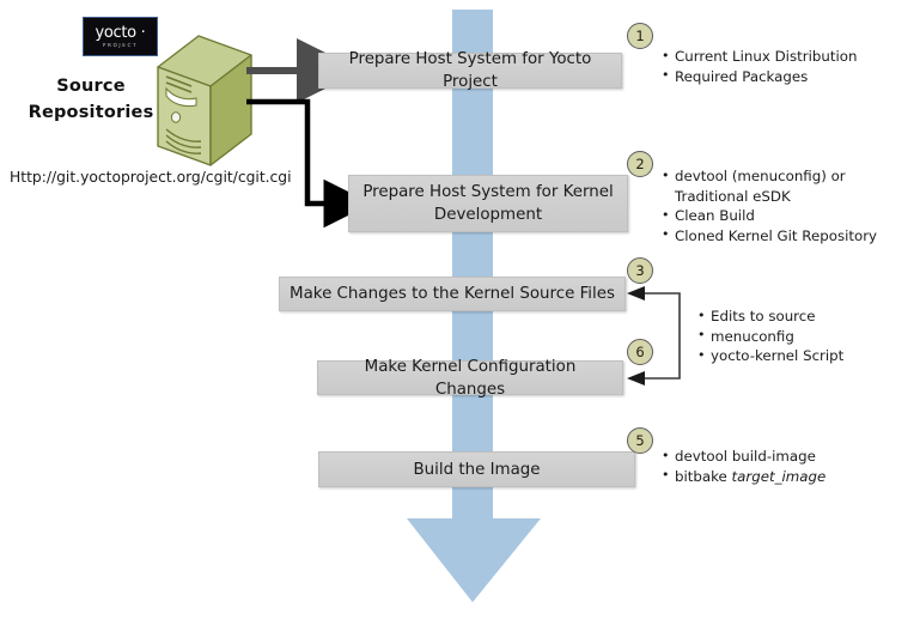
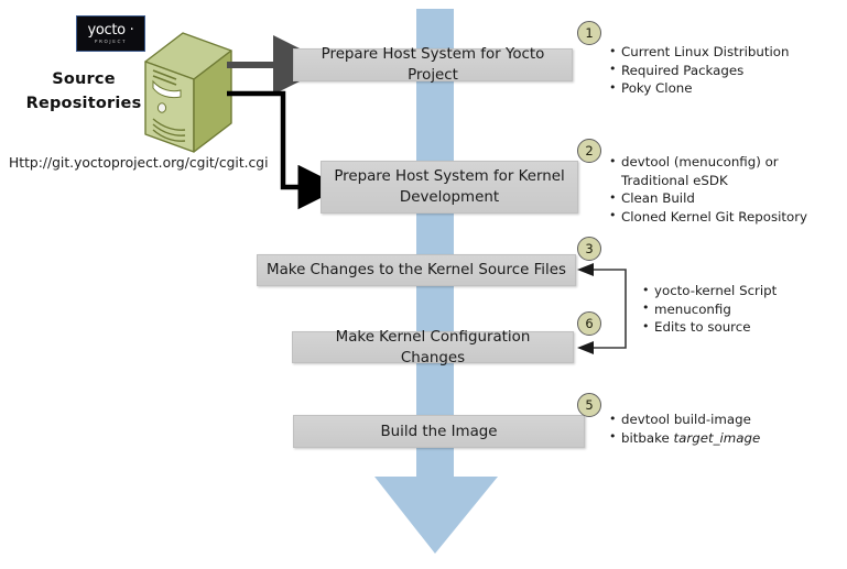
  yocto ·
  Source Repositories
  Http://git.yoctoproject.org/cgit/cgit.cgi
  Prepare Host System for Yocto Project
  Prepare Host System for Kernel Development
  Make Changes to the Kernel Source Files
  Make Kernel Configuration Changes
  Build the Image
  1
  2
  3
  6
  5
  Current Linux Distribution
  Required Packages
+ Poky Clone
  devtool (menuconfig) or Traditional eSDK
  Clean Build
  Cloned Kernel Git Repository
- Edits to source
+ yocto-kernel Script
  menuconfig
- yocto-kernel Script
+ Edits to source
  devtool build-image
  bitbake target_image
